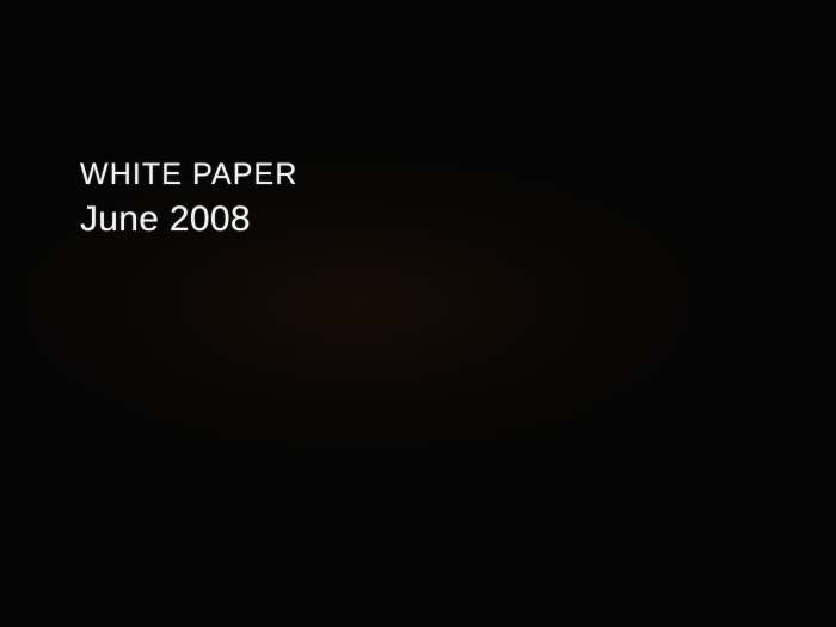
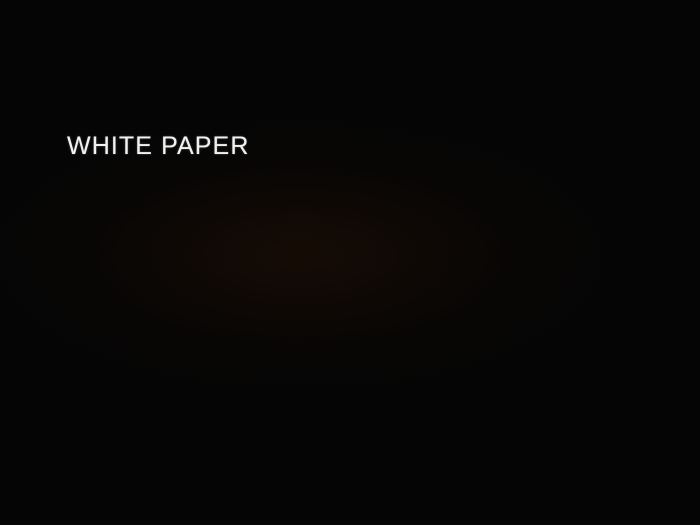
  WHITE PAPER
- June 2008
